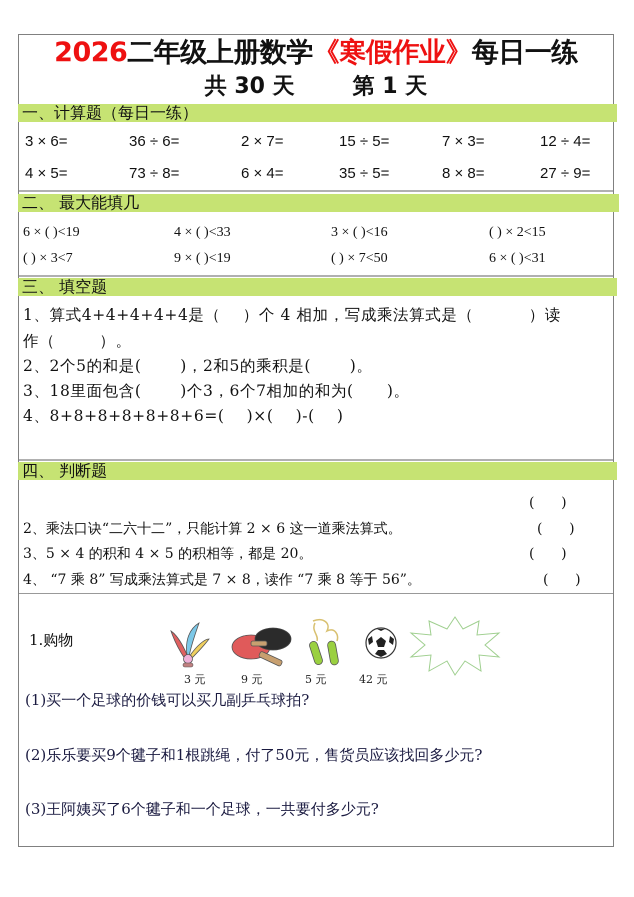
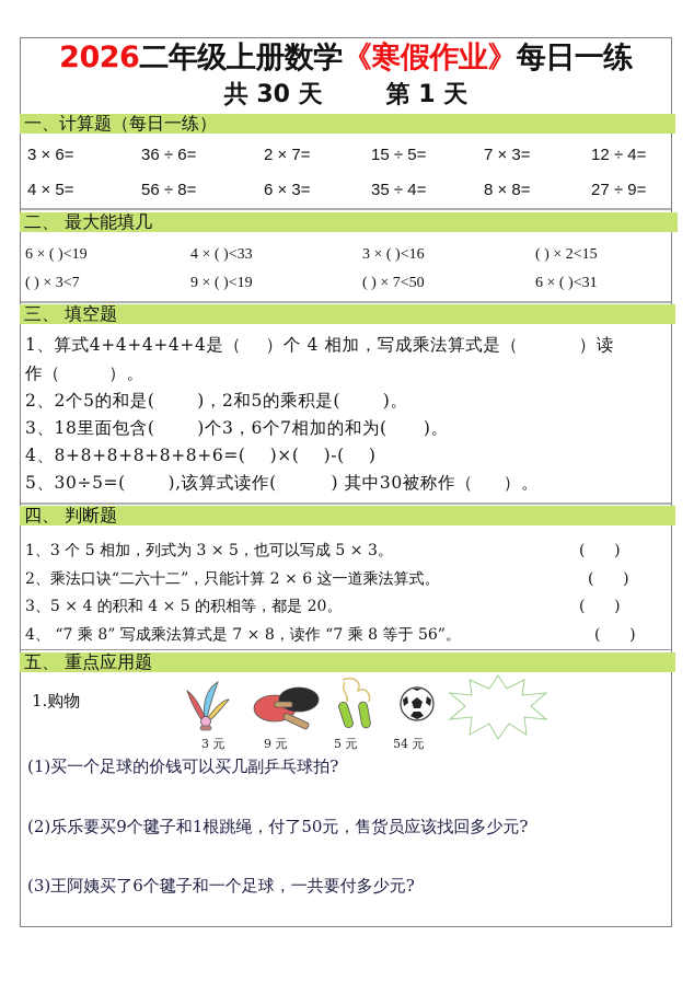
  2026二年级上册数学《寒假作业》每日一练
  共 30 天 第 1 天
  一、计算题（每日一练）
  3 × 6=
  36 ÷ 6=
  2 × 7=
  15 ÷ 5=
  7 × 3=
  12 ÷ 4=
  4 × 5=
- 73 ÷ 8=
+ 56 ÷ 8=
- 6 × 4=
+ 6 × 3=
- 35 ÷ 5=
+ 35 ÷ 4=
  8 × 8=
  27 ÷ 9=
  二、 最大能填几
  6 × ( )<19
  4 × ( )<33
  3 × ( )<16
  ( ) × 2<15
  ( ) × 3<7
  9 × ( )<19
  ( ) × 7<50
  6 × ( )<31
  三、 填空题
  1、算式4+4+4+4+4是（ ）个 4 相加，写成乘法算式是（ ）读
  作（ ）。
  2、2个5的和是( )，2和5的乘积是( )。
  3、18里面包含( )个3，6个7相加的和为( )。
  4、8+8+8+8+8+8+6=( )×( )-( )
+ 5、30÷5=( ),该算式读作( ) 其中30被称作（ ）。
  四、 判断题
+ 1、3 个 5 相加，列式为 3 × 5，也可以写成 5 × 3。
  ( )
  2、乘法口诀“二六十二”，只能计算 2 × 6 这一道乘法算式。
  ( )
  3、5 × 4 的积和 4 × 5 的积相等，都是 20。
  ( )
  4、 “7 乘 8” 写成乘法算式是 7 × 8，读作 “7 乘 8 等于 56”。
  ( )
+ 五、 重点应用题
  1.购物
  3 元
  9 元
  5 元
- 42 元
+ 54 元
  (1)买一个足球的价钱可以买几副乒乓球拍?
  (2)乐乐要买9个毽子和1根跳绳，付了50元，售货员应该找回多少元?
  (3)王阿姨买了6个毽子和一个足球，一共要付多少元?
